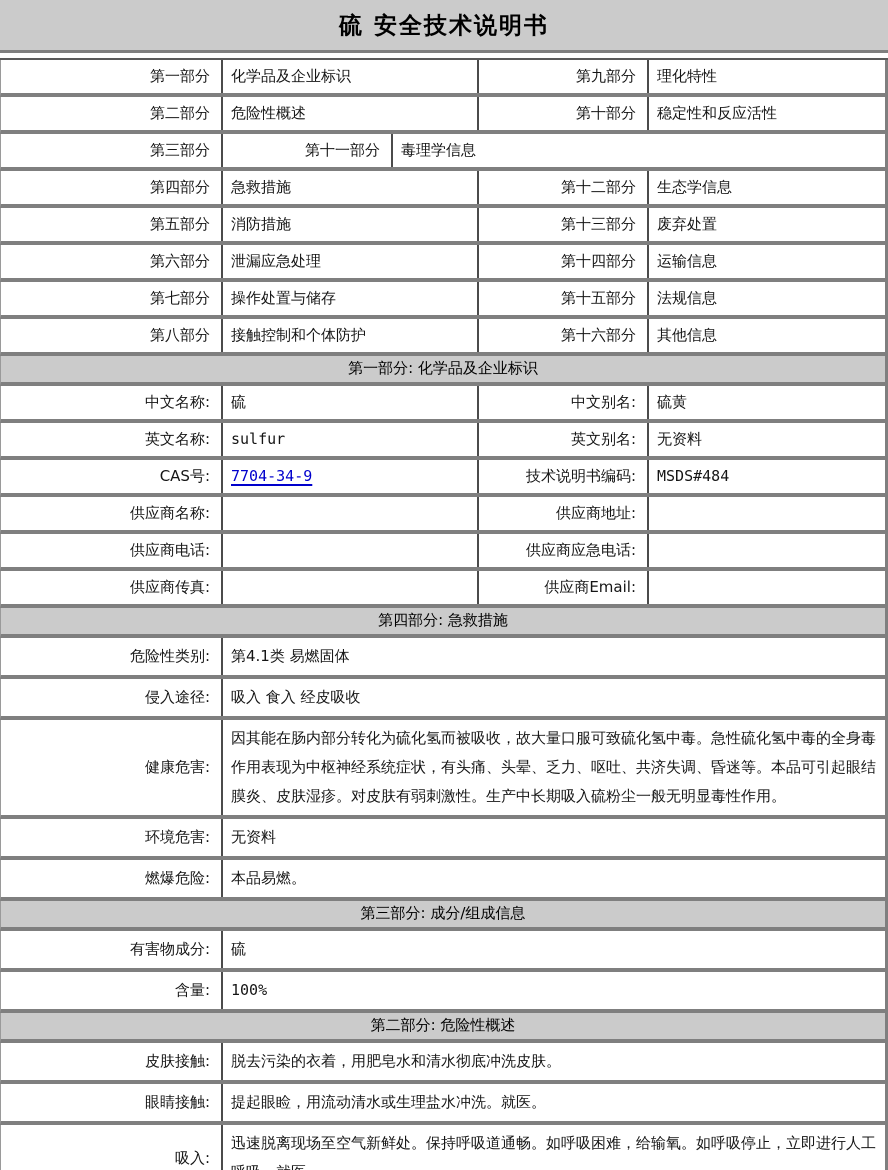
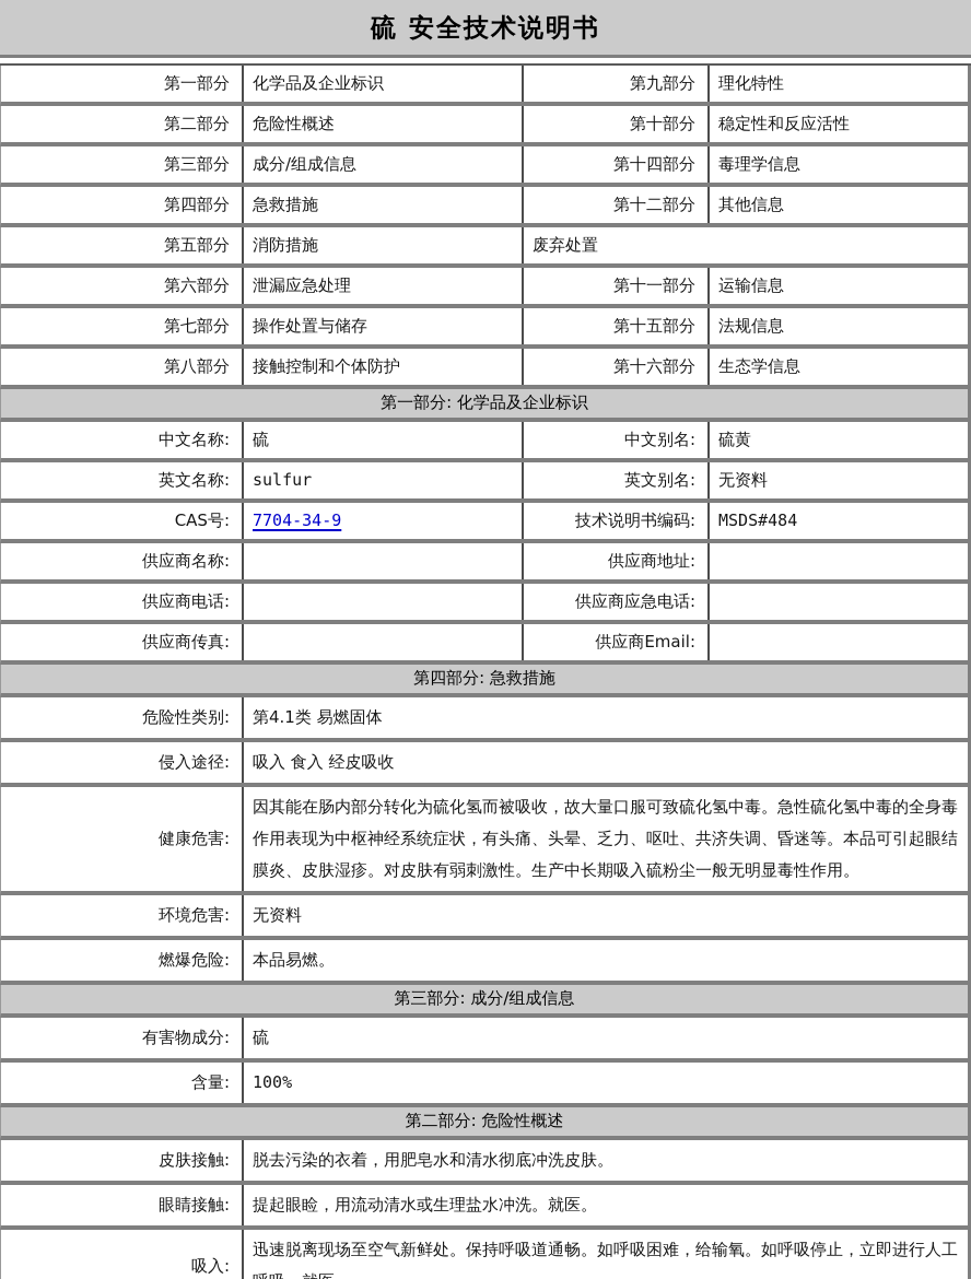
  硫 安全技术说明书
  第一部分
  化学品及企业标识
  第九部分
  理化特性
  第二部分
  危险性概述
  第十部分
  稳定性和反应活性
  第三部分
+ 成分/组成信息
- 第十一部分
+ 第十四部分
  毒理学信息
  第四部分
  急救措施
  第十二部分
- 生态学信息
+ 其他信息
  第五部分
  消防措施
- 第十三部分
  废弃处置
  第六部分
  泄漏应急处理
- 第十四部分
+ 第十一部分
  运输信息
  第七部分
  操作处置与储存
  第十五部分
  法规信息
  第八部分
  接触控制和个体防护
  第十六部分
- 其他信息
+ 生态学信息
  第一部分: 化学品及企业标识
  中文名称:
  硫
  中文别名:
  硫黄
  英文名称:
  sulfur
  英文别名:
  无资料
  CAS号:
  7704-34-9
  技术说明书编码:
  MSDS#484
  供应商名称:
  供应商地址:
  供应商电话:
  供应商应急电话:
  供应商传真:
  供应商Email:
  第四部分: 急救措施
  危险性类别:
  第4.1类 易燃固体
  侵入途径:
  吸入 食入 经皮吸收
  健康危害:
  因其能在肠内部分转化为硫化氢而被吸收，故大量口服可致硫化氢中毒。急性硫化氢中毒的全身毒作用表现为中枢神经系统症状，有头痛、头晕、乏力、呕吐、共济失调、昏迷等。本品可引起眼结膜炎、皮肤湿疹。对皮肤有弱刺激性。生产中长期吸入硫粉尘一般无明显毒性作用。
  环境危害:
  无资料
  燃爆危险:
  本品易燃。
  第三部分: 成分/组成信息
  有害物成分:
  硫
  含量:
  100%
  第二部分: 危险性概述
  皮肤接触:
  脱去污染的衣着，用肥皂水和清水彻底冲洗皮肤。
  眼睛接触:
  提起眼睑，用流动清水或生理盐水冲洗。就医。
  吸入:
  迅速脱离现场至空气新鲜处。保持呼吸道通畅。如呼吸困难，给输氧。如呼吸停止，立即进行人工
